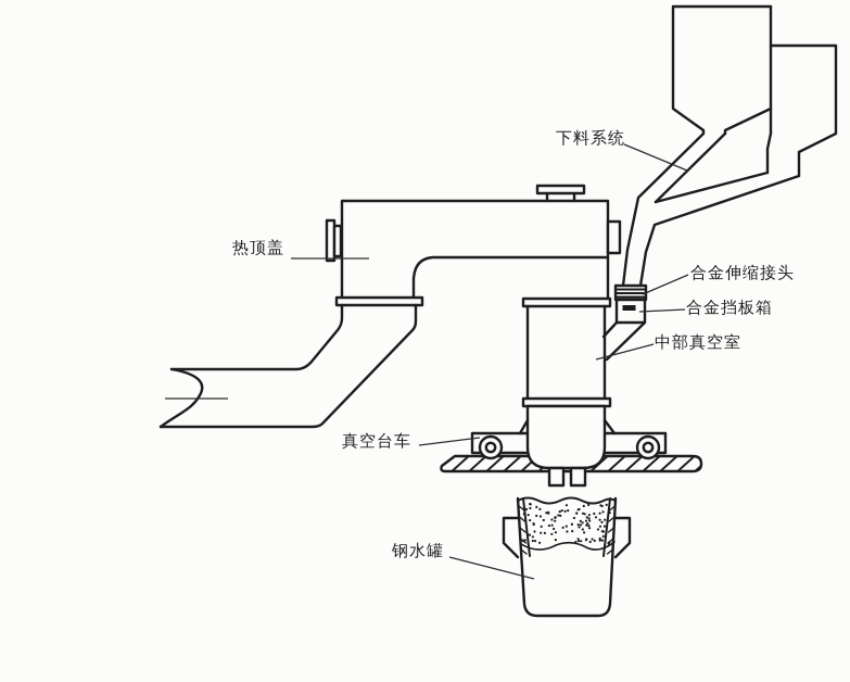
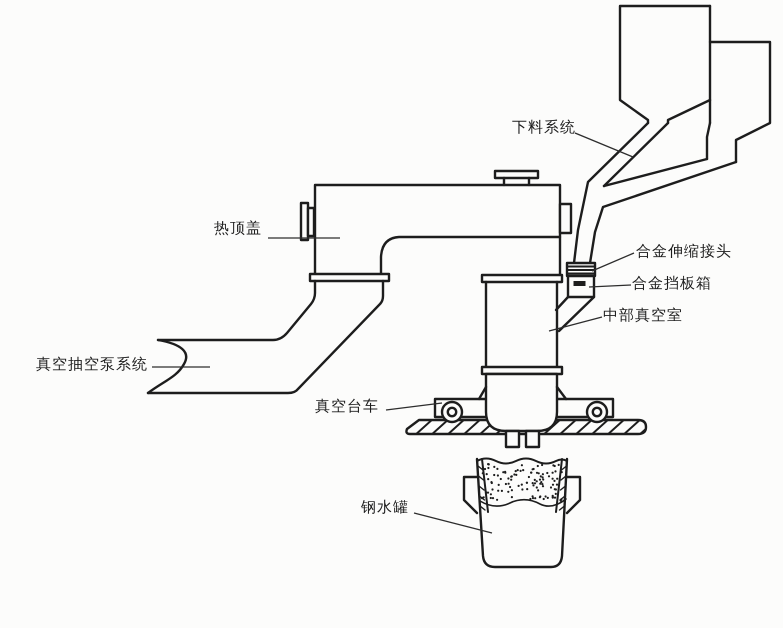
  下料系统
  热顶盖
  合金伸缩接头
  合金挡板箱
  中部真空室
+ 真空抽空泵系统
  真空台车
  钢水罐
